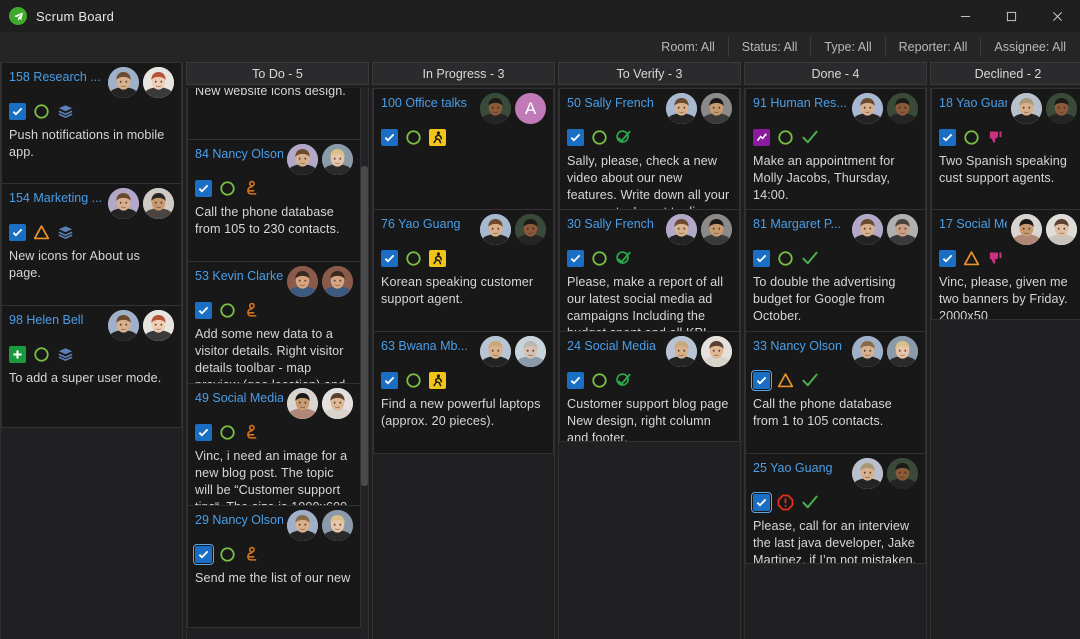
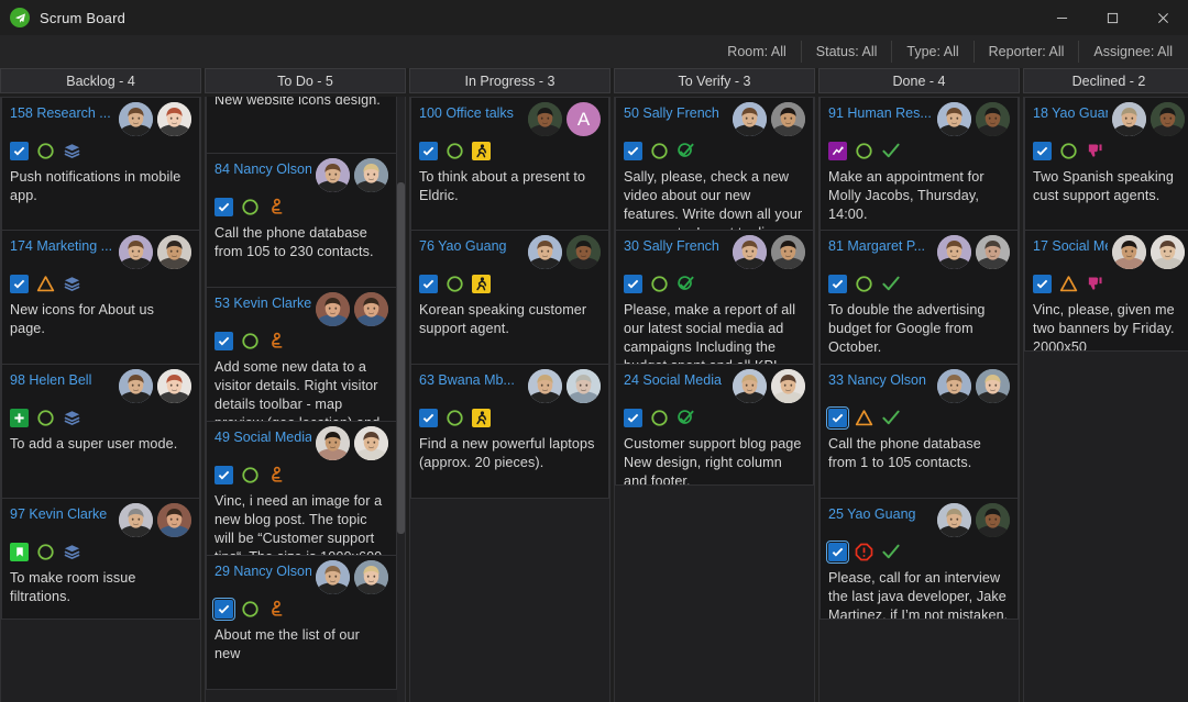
  Scrum Board
  Room: All
  Status: All
  Type: All
  Reporter: All
  Assignee: All
+ Backlog - 4
  158 Research ...
  Push notifications in mobile app.
- 154 Marketing ...
+ 174 Marketing ...
  New icons for About us page.
  98 Helen Bell
  To add a super user mode.
+ 97 Kevin Clarke
+ To make room issue filtrations.
  To Do - 5
  New website icons design.
  84 Nancy Olson
  Call the phone database from 105 to 230 contacts.
  53 Kevin Clarke
  49 Social Media
  29 Nancy Olson
- Send me the list of our new
+ About me the list of our new
  In Progress - 3
  100 Office talks
  A
+ To think about a present to Eldric.
  76 Yao Guang
  Korean speaking customer support agent.
  63 Bwana Mb...
  Find a new powerful laptops (approx. 20 pieces).
  To Verify - 3
  50 Sally French
  30 Sally French
  Please, make a report of all our latest social media ad campaigns Including the
  24 Social Media
  Customer support blog page New design, right column and footer.
  Done - 4
  91 Human Res...
  Make an appointment for Molly Jacobs, Thursday, 14:00.
  81 Margaret P...
  To double the advertising budget for Google from October.
  33 Nancy Olson
  Call the phone database from 1 to 105 contacts.
  25 Yao Guang
  Please, call for an interview the last java developer, Jake Martinez, if I’m not mistaken.
  Declined - 2
  18 Yao Gua
  Two Spanish speaking cust support agents.
  Vinc, please, given me two banners by Friday. 2000x50
